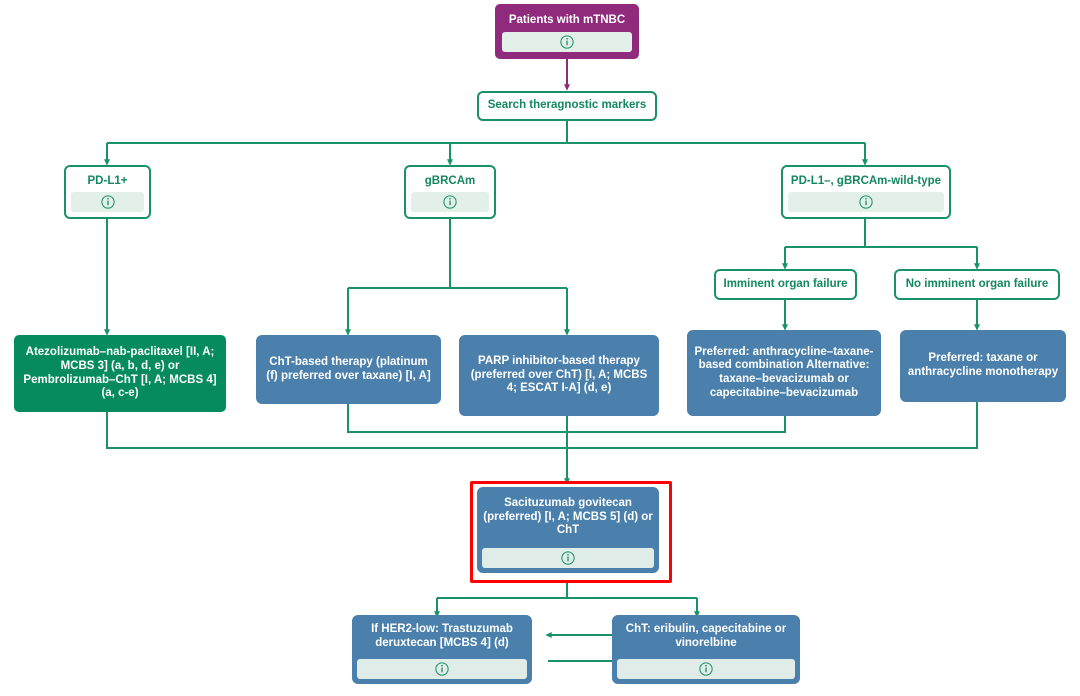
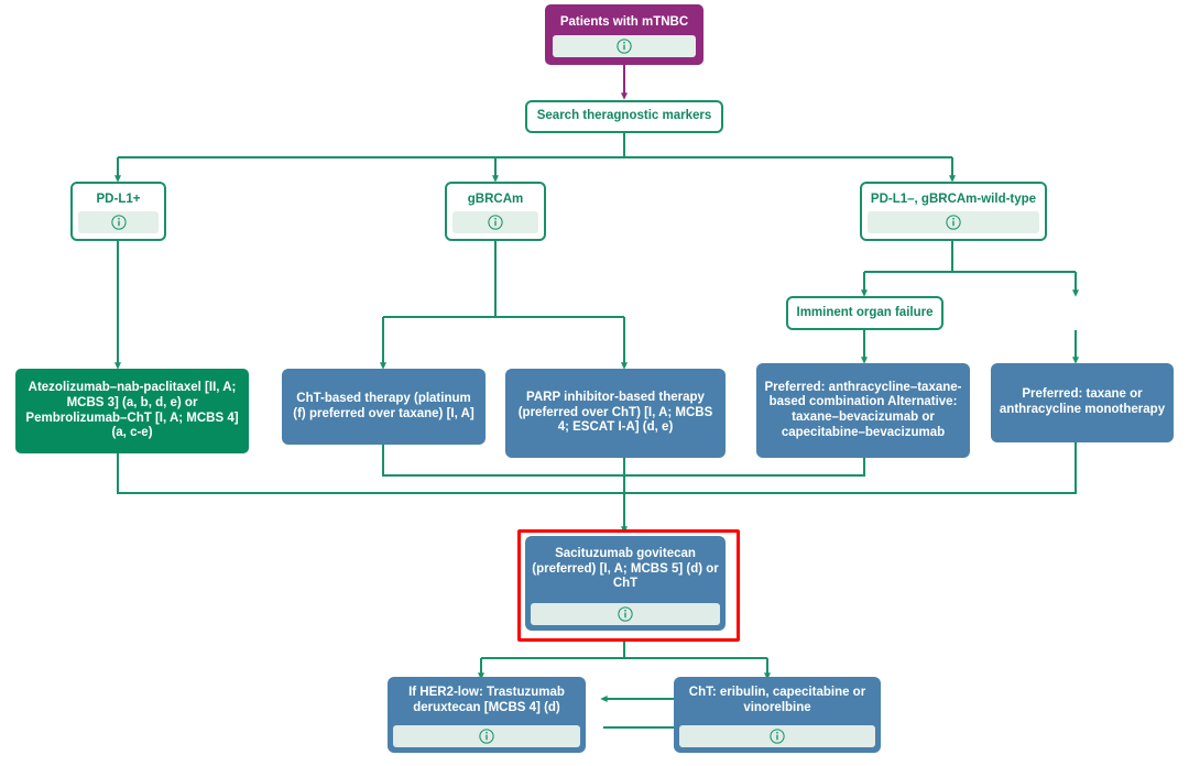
  Patients with mTNBC
  Search theragnostic markers
  PD-L1+
  gBRCAm
  PD-L1–, gBRCAm-wild-type
  Imminent organ failure
- No imminent organ failure
  Atezolizumab–nab-paclitaxel [II, A; MCBS 3] (a, b, d, e) or Pembrolizumab–ChT [I, A; MCBS 4] (a, c-e)
  ChT-based therapy (platinum (f) preferred over taxane) [I, A]
  PARP inhibitor-based therapy (preferred over ChT) [I, A; MCBS 4; ESCAT I-A] (d, e)
  Preferred: anthracycline–taxane-based combination Alternative: taxane–bevacizumab or capecitabine–bevacizumab
  Preferred: taxane or anthracycline monotherapy
  Sacituzumab govitecan (preferred) [I, A; MCBS 5] (d) or ChT
  If HER2-low: Trastuzumab deruxtecan [MCBS 4] (d)
  ChT: eribulin, capecitabine or vinorelbine
